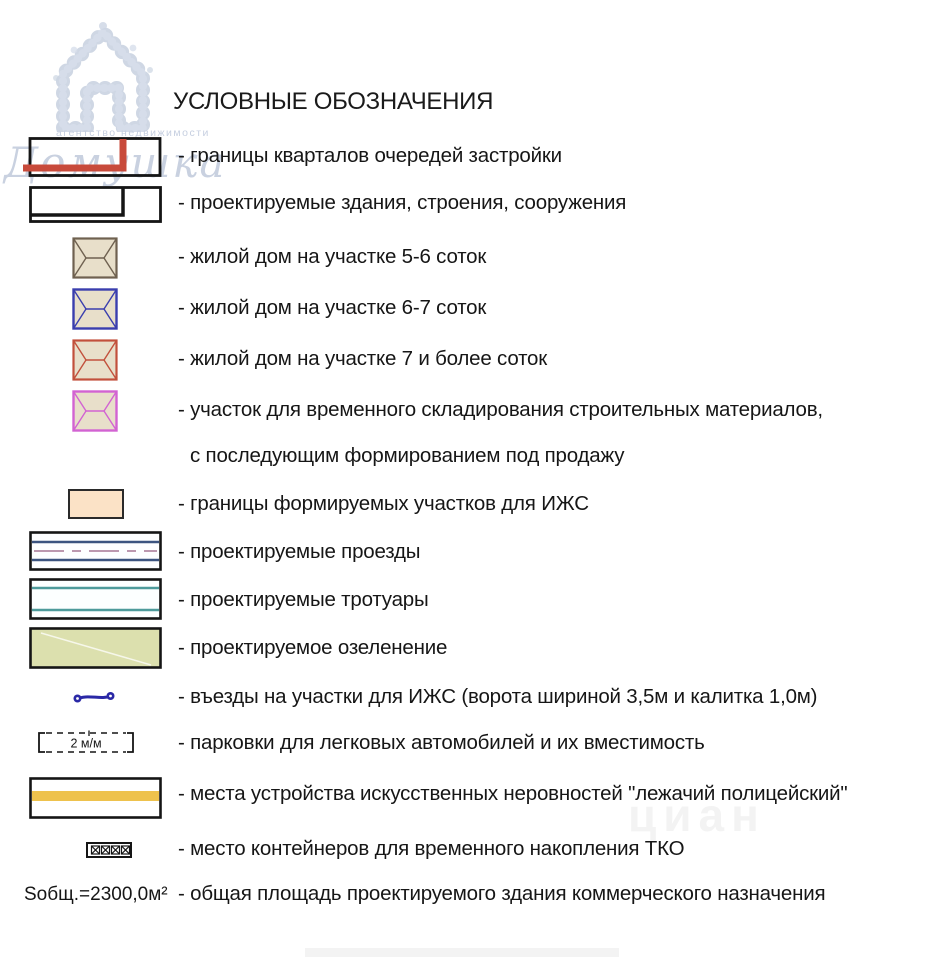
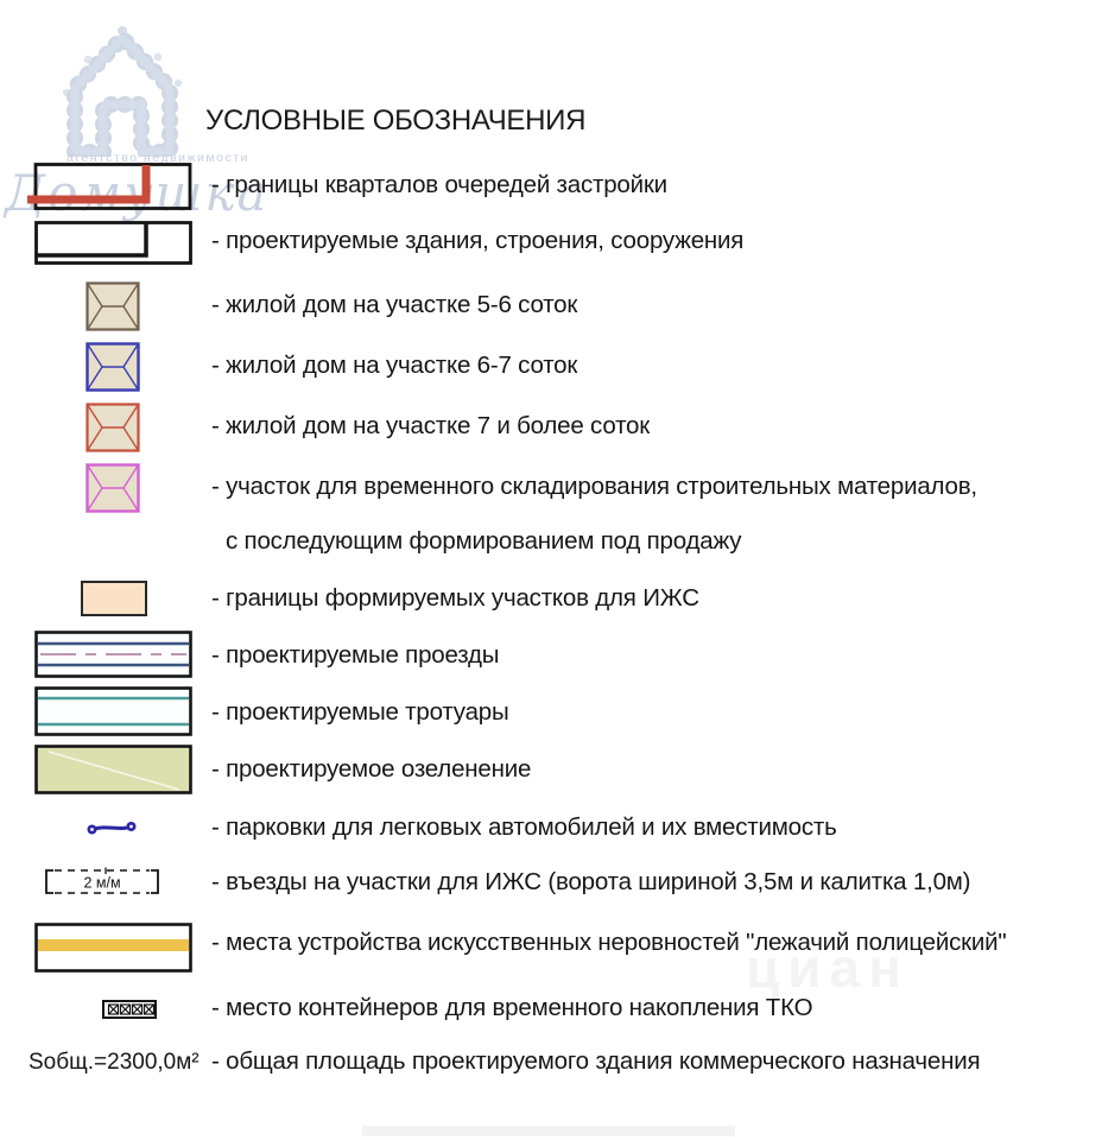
  агентство недвижимости
  Домушка
  циан
  УСЛОВНЫЕ ОБОЗНАЧЕНИЯ
  - границы кварталов очередей застройки
  - проектируемые здания, строения, сооружения
  - жилой дом на участке 5-6 соток
  - жилой дом на участке 6-7 соток
  - жилой дом на участке 7 и более соток
  - участок для временного складирования строительных материалов,
  с последующим формированием под продажу
  - границы формируемых участков для ИЖС
  - проектируемые проезды
  - проектируемые тротуары
  - проектируемое озеленение
- - въезды на участки для ИЖС (ворота шириной 3,5м и калитка 1,0м)
+ - парковки для легковых автомобилей и их вместимость
  2 м/м
- - парковки для легковых автомобилей и их вместимость
+ - въезды на участки для ИЖС (ворота шириной 3,5м и калитка 1,0м)
  - места устройства искусственных неровностей "лежачий полицейский"
  - место контейнеров для временного накопления ТКО
  Sобщ.=2300,0м²
  - общая площадь проектируемого здания коммерческого назначения
